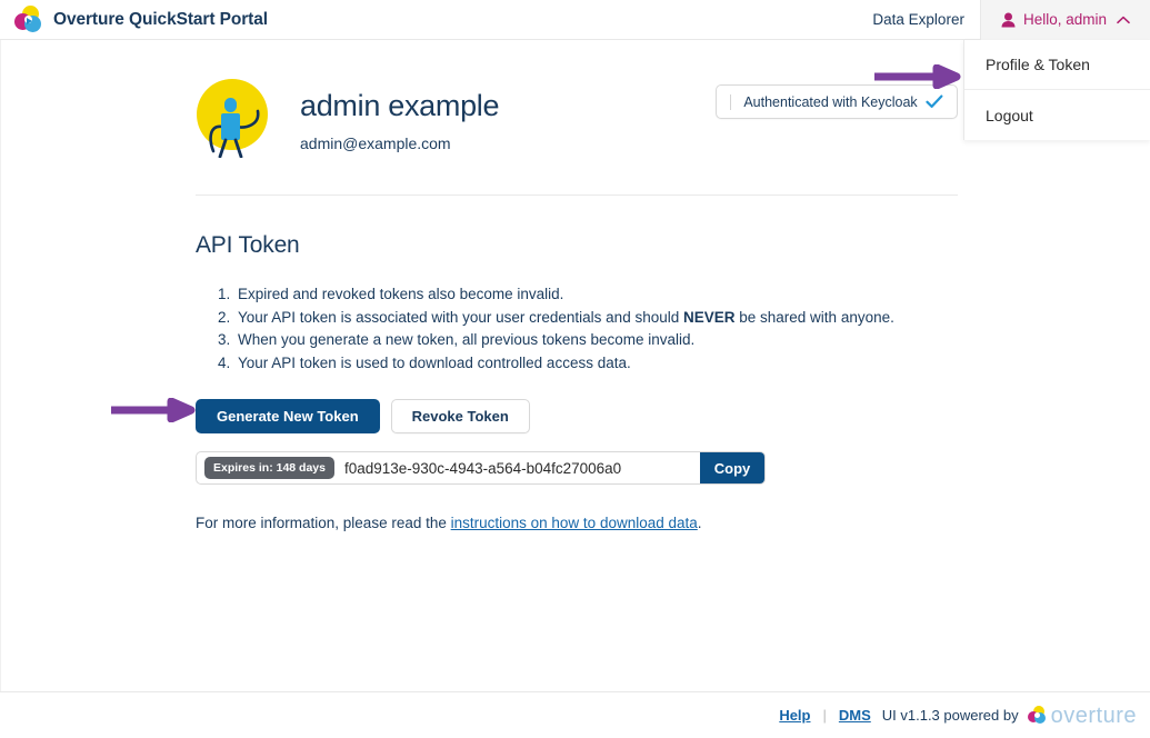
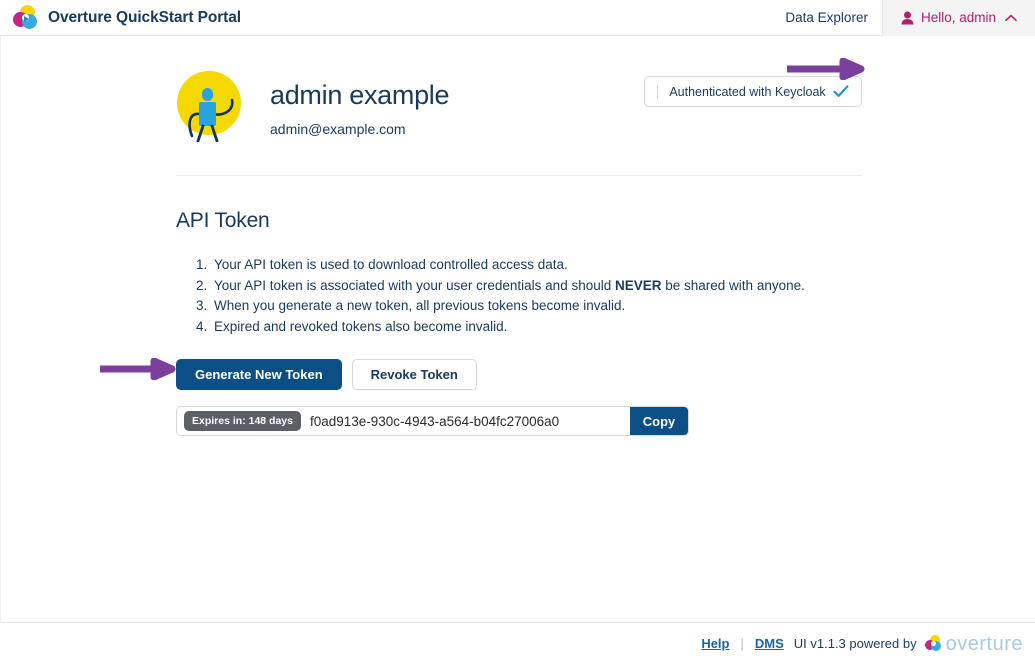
  Overture QuickStart Portal
  Data Explorer
  Hello, admin
- Profile & Token
- Logout
  admin example
  admin@example.com
  Authenticated with Keycloak
  API Token
- Expired and revoked tokens also become invalid.
+ Your API token is used to download controlled access data.
  Your API token is associated with your user credentials and should NEVER be shared with anyone.
  When you generate a new token, all previous tokens become invalid.
- Your API token is used to download controlled access data.
+ Expired and revoked tokens also become invalid.
  Generate New Token
  Revoke Token
  Expires in: 148 days
  f0ad913e-930c-4943-a564-b04fc27006a0
  Copy
- For more information, please read the instructions on how to download data.
  Help
  |
  DMS
  UI v1.1.3 powered by
  overture
